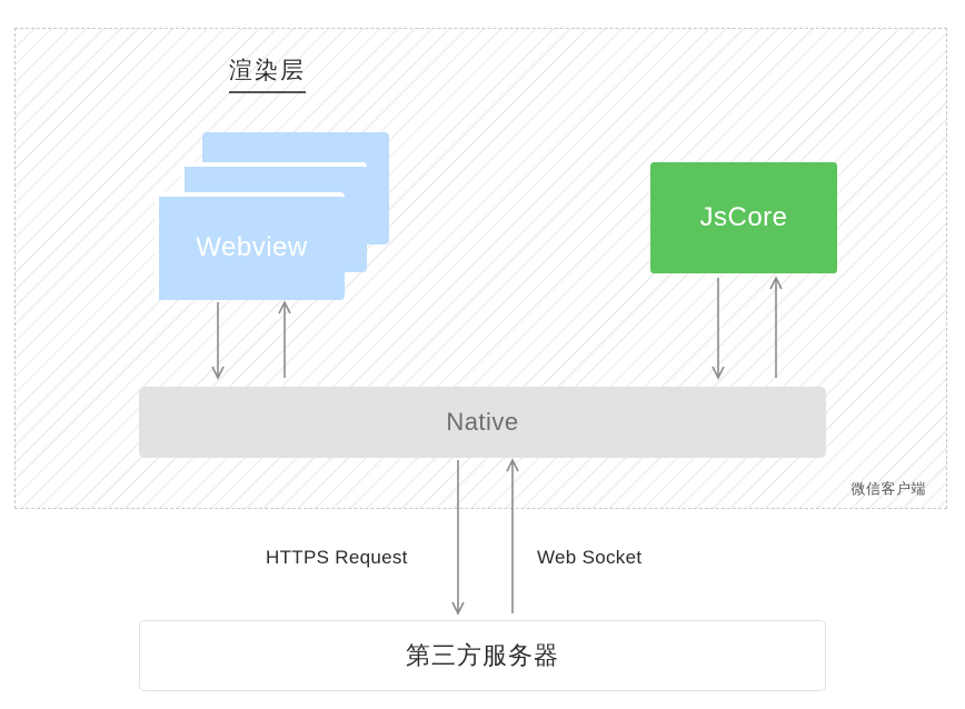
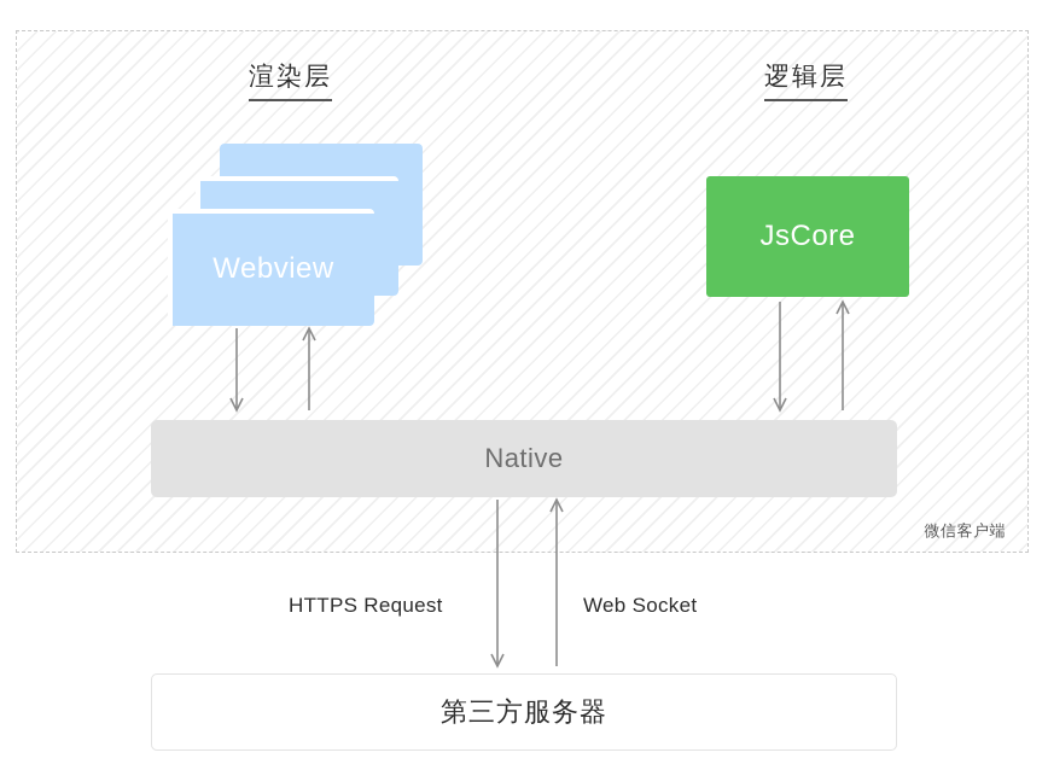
  微信客户端
  渲染层
+ 逻辑层
  Webview
  JsCore
  HTTPS Request
  Web Socket
  Native
  第三方服务器
